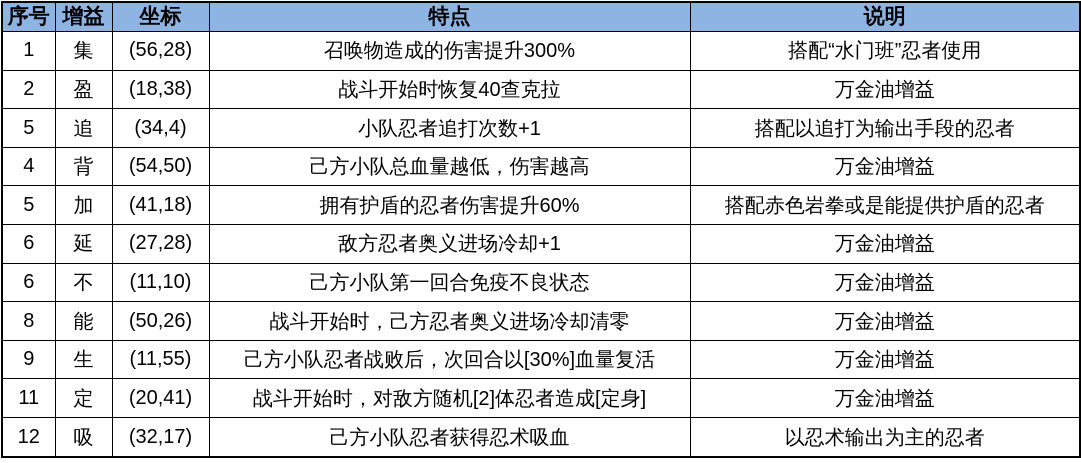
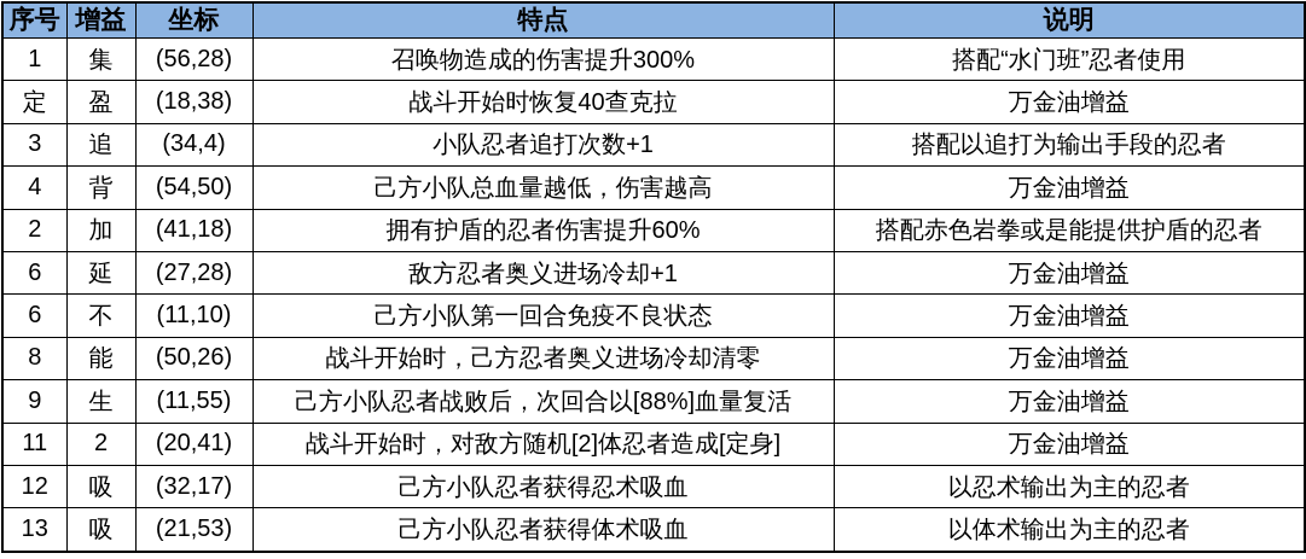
  序号	增益	坐标	特点	说明
  1	集	(56,28)	召唤物造成的伤害提升300%	搭配“水门班”忍者使用
- 2	盈	(18,38)	战斗开始时恢复40查克拉	万金油增益
+ 定	盈	(18,38)	战斗开始时恢复40查克拉	万金油增益
- 5	追	(34,4)	小队忍者追打次数+1	搭配以追打为输出手段的忍者
+ 3	追	(34,4)	小队忍者追打次数+1	搭配以追打为输出手段的忍者
  4	背	(54,50)	己方小队总血量越低，伤害越高	万金油增益
- 5	加	(41,18)	拥有护盾的忍者伤害提升60%	搭配赤色岩拳或是能提供护盾的忍者
+ 2	加	(41,18)	拥有护盾的忍者伤害提升60%	搭配赤色岩拳或是能提供护盾的忍者
  6	延	(27,28)	敌方忍者奥义进场冷却+1	万金油增益
  6	不	(11,10)	己方小队第一回合免疫不良状态	万金油增益
  8	能	(50,26)	战斗开始时，己方忍者奥义进场冷却清零	万金油增益
- 9	生	(11,55)	己方小队忍者战败后，次回合以[30%]血量复活	万金油增益
+ 9	生	(11,55)	己方小队忍者战败后，次回合以[88%]血量复活	万金油增益
- 11	定	(20,41)	战斗开始时，对敌方随机[2]体忍者造成[定身]	万金油增益
+ 11	2	(20,41)	战斗开始时，对敌方随机[2]体忍者造成[定身]	万金油增益
  12	吸	(32,17)	己方小队忍者获得忍术吸血	以忍术输出为主的忍者
+ 13	吸	(21,53)	己方小队忍者获得体术吸血	以体术输出为主的忍者
